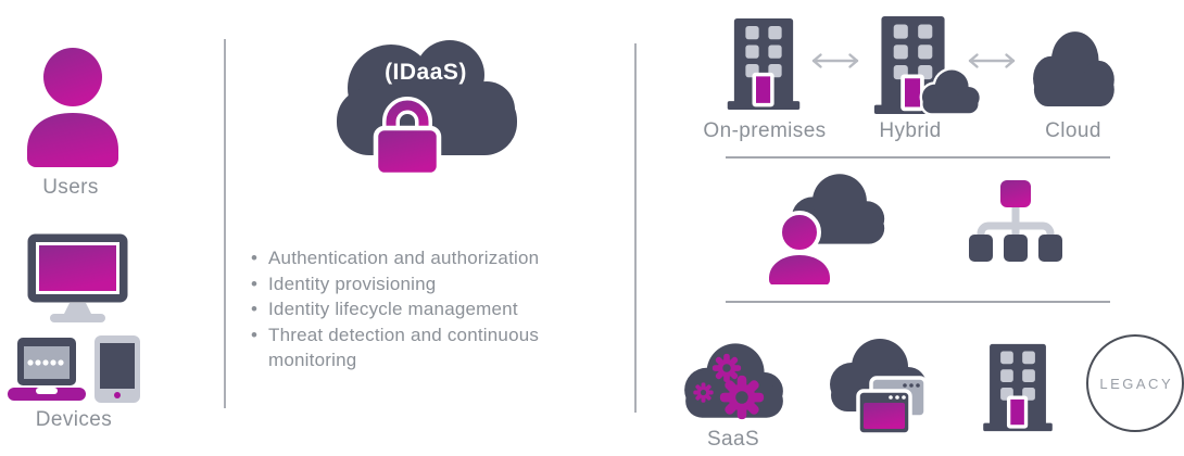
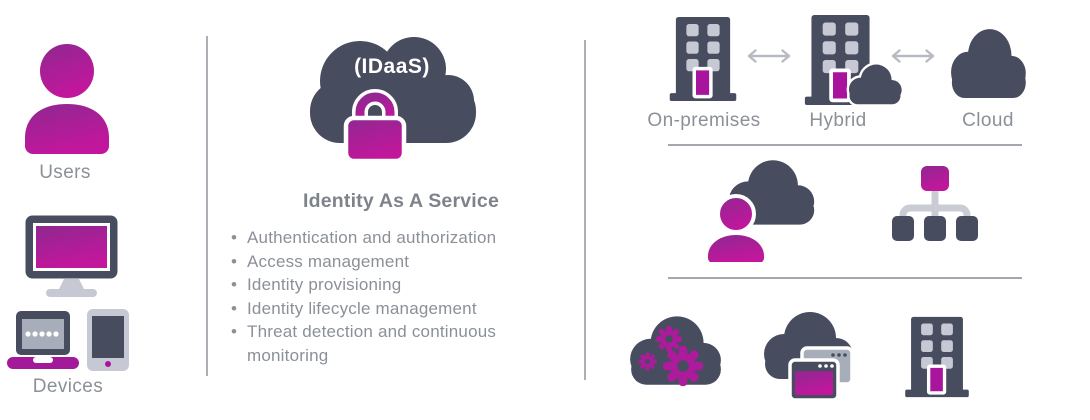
  Users
  Devices
  (IDaaS)
+ Identity As A Service
  Authentication and authorization
+ Access management
  Identity provisioning
  Identity lifecycle management
  Threat detection and continuous monitoring
  On-premises
  Hybrid
  Cloud
- SaaS
- LEGACY
